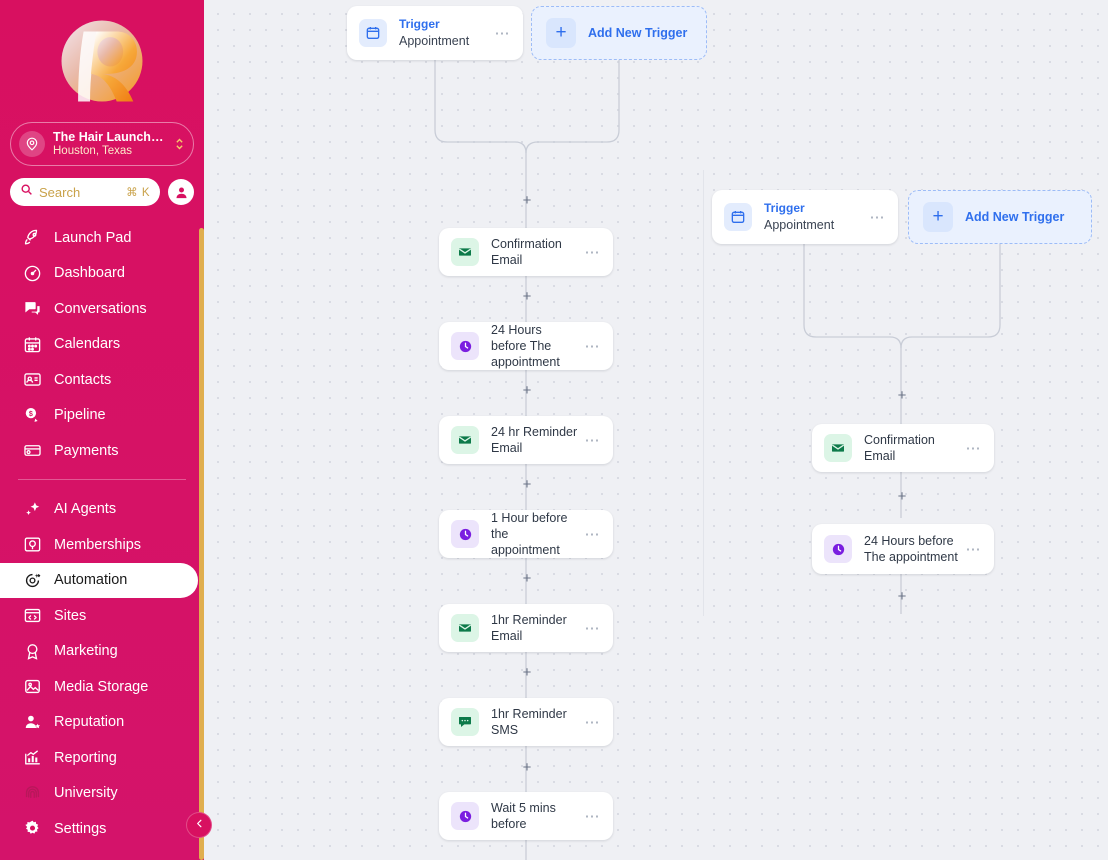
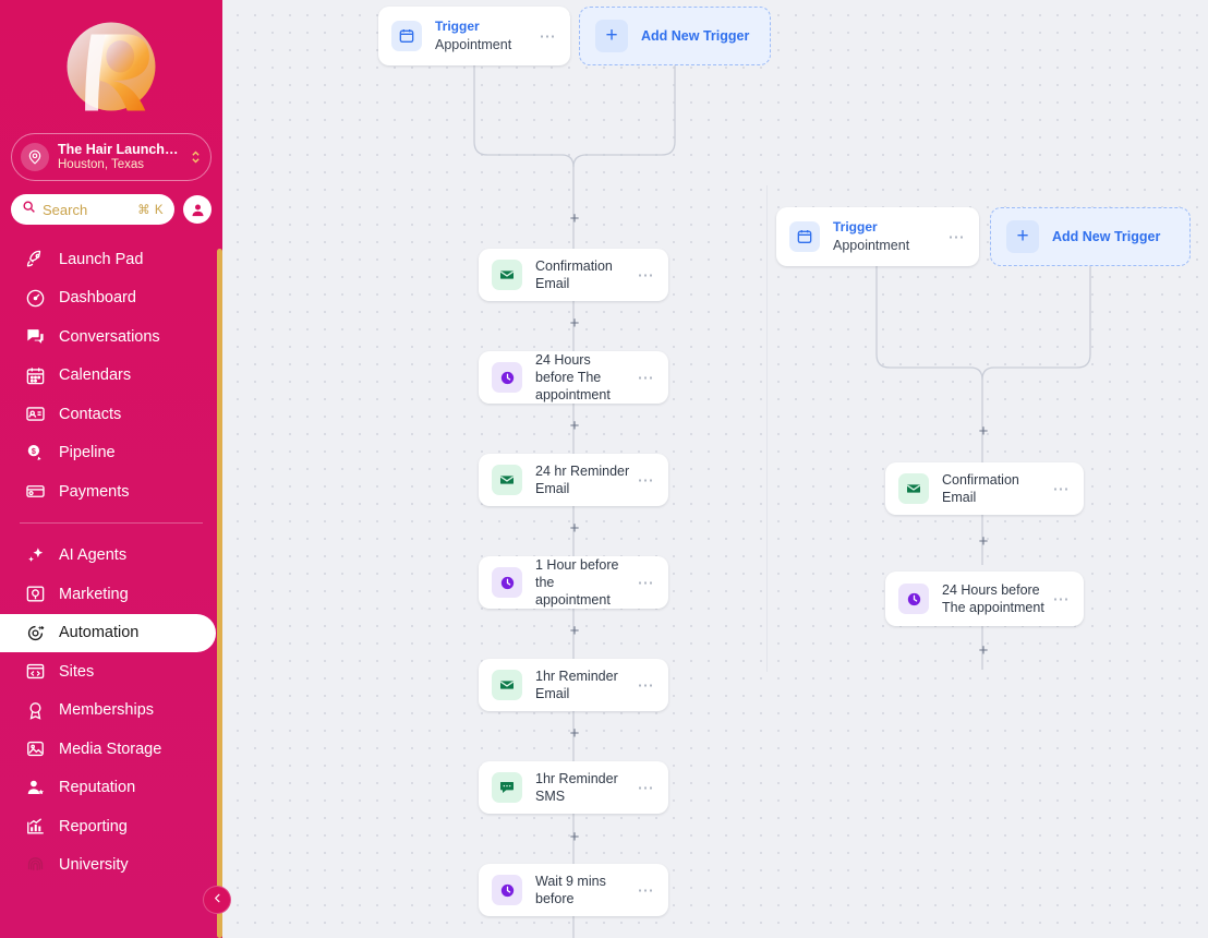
  The Hair Launch A.
  Houston, Texas
  Search
  ⌘ K
  Launch Pad
  Dashboard
  Conversations
  Calendars
  Contacts
  $
  Pipeline
  Payments
  AI Agents
- Memberships
+ Marketing
  Automation
  Sites
- Marketing
+ Memberships
  Media Storage
  Reputation
  Reporting
  University
- Settings
  +
  +
  +
  +
  +
  +
  +
  +
  +
  +
  Trigger
  Appointment
  ⋯
  +
  Add New Trigger
  Confirmation Email
  ⋯
  24 Hours before The appointment
  ⋯
  24 hr Reminder Email
  ⋯
  1 Hour before the appointment
  ⋯
  1hr Reminder Email
  ⋯
  1hr Reminder SMS
  ⋯
- Wait 5 mins before
+ Wait 9 mins before
  ⋯
  Trigger
  Appointment
  ⋯
  +
  Add New Trigger
  Confirmation Email
  ⋯
  24 Hours before The appointment
  ⋯
